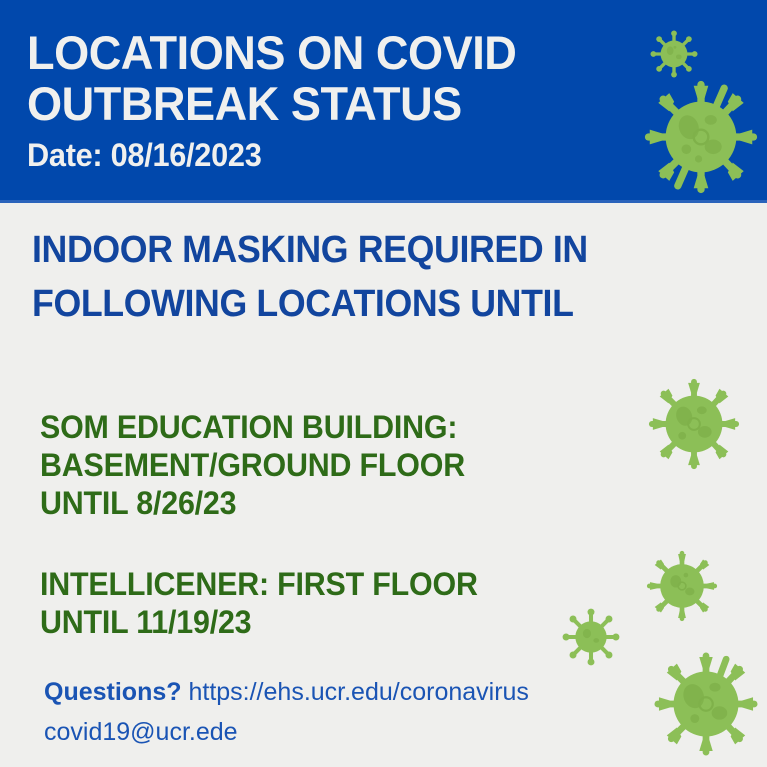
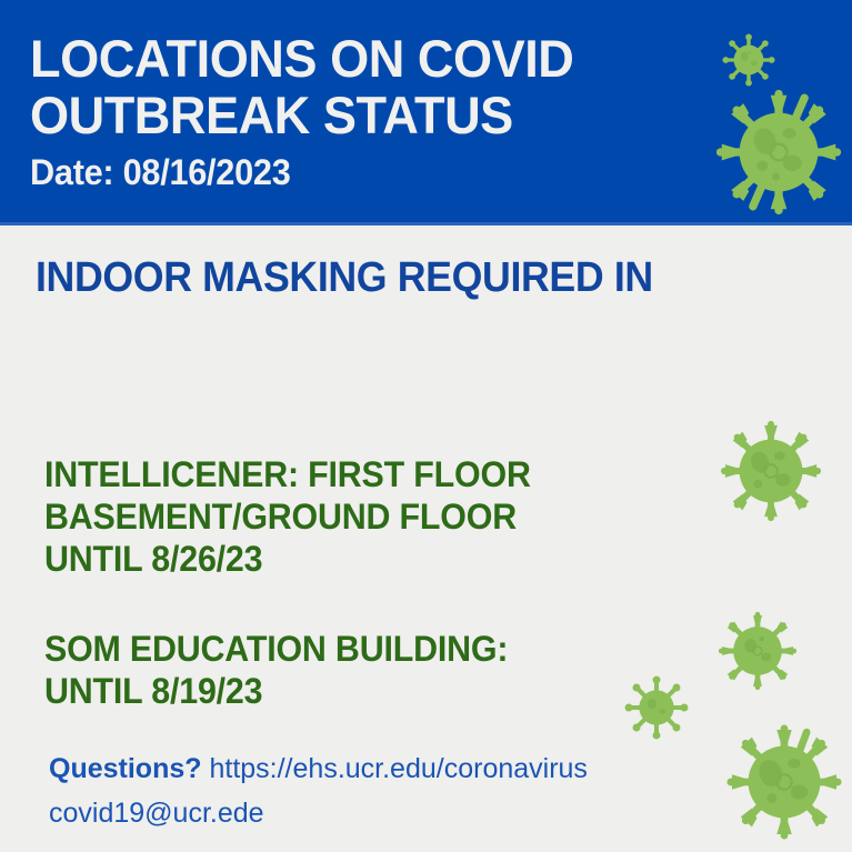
  LOCATIONS ON COVID
  OUTBREAK STATUS
  Date: 08/16/2023
  INDOOR MASKING REQUIRED IN
- FOLLOWING LOCATIONS UNTIL
- SOM EDUCATION BUILDING:
+ INTELLICENER: FIRST FLOOR
  BASEMENT/GROUND FLOOR
  UNTIL 8/26/23
- INTELLICENER: FIRST FLOOR
+ SOM EDUCATION BUILDING:
- UNTIL 11/19/23
+ UNTIL 8/19/23
  Questions? https://ehs.ucr.edu/coronavirus
  covid19@ucr.ede
